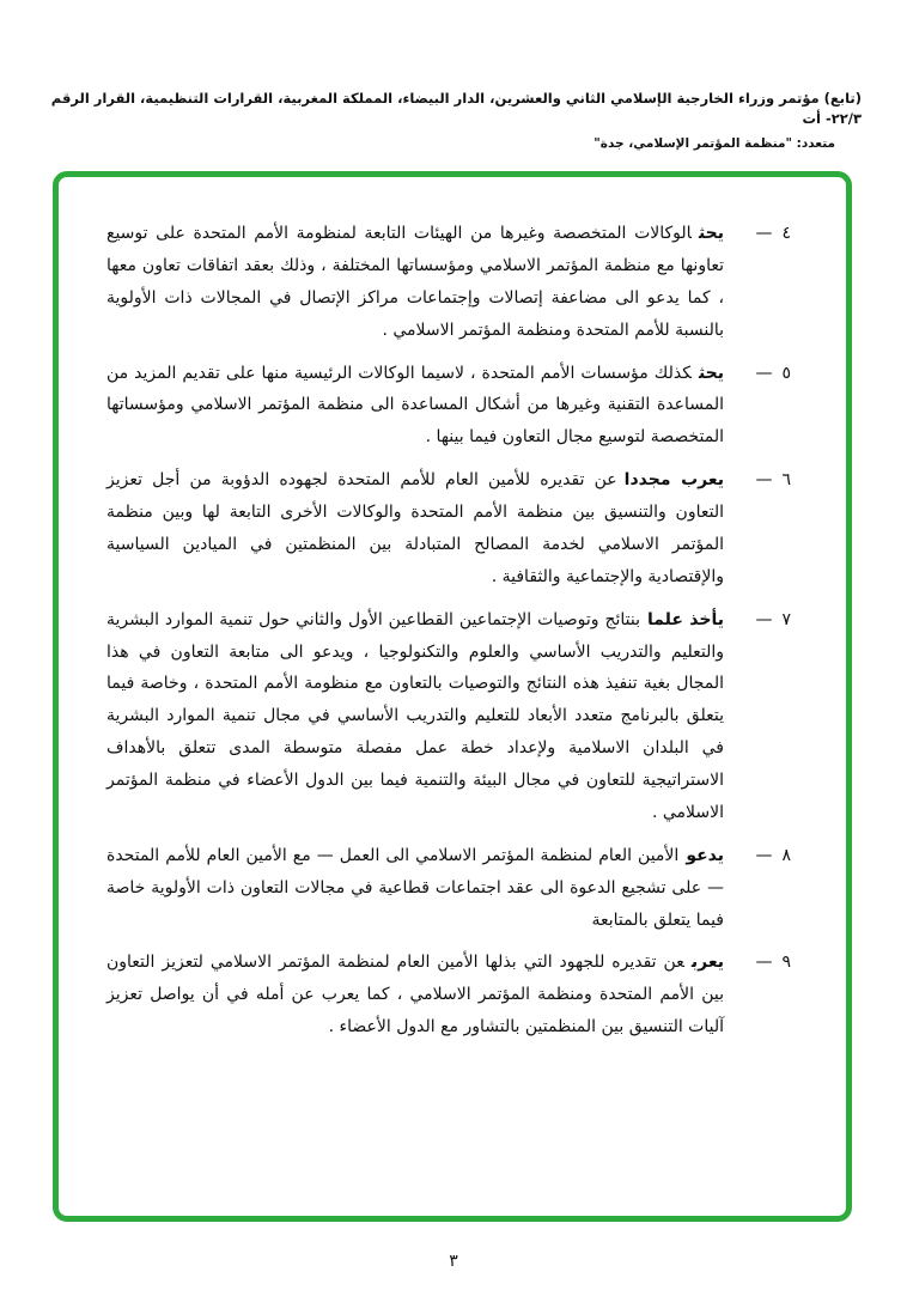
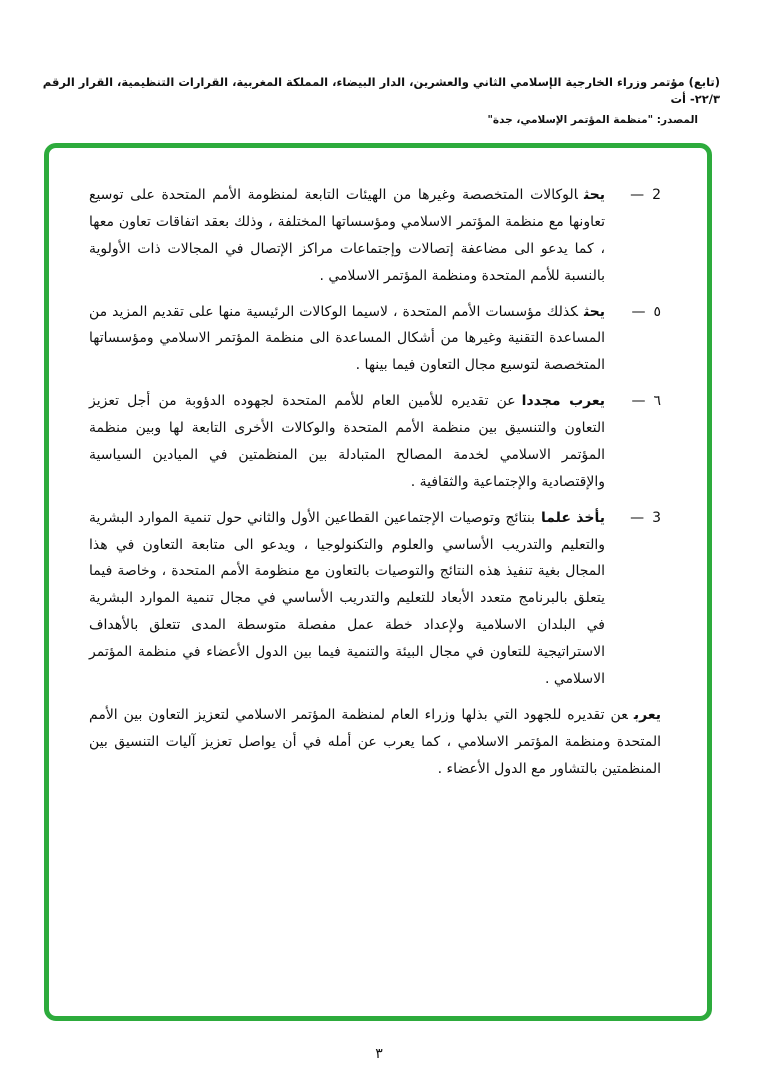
  (تابع) مؤتمر وزراء الخارجية الإسلامي الثاني والعشرين، الدار البيضاء، المملكة المغربية، القرارات التنظيمية، القرار الرقم ٢٢/٣- أت
- متعدد: "منظمة المؤتمر الإسلامي، جدة"
+ المصدر: "منظمة المؤتمر الإسلامي، جدة"
- ٤—
+ 2—
  يحثالوكالات المتخصصة وغيرها من الهيئات التابعة لمنظومة الأمم المتحدة على توسيع تعاونها مع منظمة المؤتمر الاسلامي ومؤسساتها المختلفة ، وذلك بعقد اتفاقات تعاون معها ، كما يدعو الى مضاعفة إتصالات وإجتماعات مراكز الإتصال في المجالات ذات الأولوية بالنسبة للأمم المتحدة ومنظمة المؤتمر الاسلامي .
  ٥—
  يحثكذلك مؤسسات الأمم المتحدة ، لاسيما الوكالات الرئيسية منها على تقديم المزيد من المساعدة التقنية وغيرها من أشكال المساعدة الى منظمة المؤتمر الاسلامي ومؤسساتها المتخصصة لتوسيع مجال التعاون فيما بينها .
  ٦—
  يعرب مجدداعن تقديره للأمين العام للأمم المتحدة لجهوده الدؤوبة من أجل تعزيز التعاون والتنسيق بين منظمة الأمم المتحدة والوكالات الأخرى التابعة لها وبين منظمة المؤتمر الاسلامي لخدمة المصالح المتبادلة بين المنظمتين في الميادين السياسية والإقتصادية والإجتماعية والثقافية .
- ٧—
+ 3—
  يأخذ علمابنتائج وتوصيات الإجتماعين القطاعين الأول والثاني حول تنمية الموارد البشرية والتعليم والتدريب الأساسي والعلوم والتكنولوجيا ، ويدعو الى متابعة التعاون في هذا المجال بغية تنفيذ هذه النتائج والتوصيات بالتعاون مع منظومة الأمم المتحدة ، وخاصة فيما يتعلق بالبرنامج متعدد الأبعاد للتعليم والتدريب الأساسي في مجال تنمية الموارد البشرية في البلدان الاسلامية ولإعداد خطة عمل مفصلة متوسطة المدى تتعلق بالأهداف الاستراتيجية للتعاون في مجال البيئة والتنمية فيما بين الدول الأعضاء في منظمة المؤتمر الاسلامي .
- ٨—
- يدعوالأمين العام لمنظمة المؤتمر الاسلامي الى العمل — مع الأمين العام للأمم المتحدة — على تشجيع الدعوة الى عقد اجتماعات قطاعية في مجالات التعاون ذات الأولوية خاصة فيما يتعلق بالمتابعة
- ٩—
- يعربعن تقديره للجهود التي بذلها الأمين العام لمنظمة المؤتمر الاسلامي لتعزيز التعاون بين الأمم المتحدة ومنظمة المؤتمر الاسلامي ، كما يعرب عن أمله في أن يواصل تعزيز آليات التنسيق بين المنظمتين بالتشاور مع الدول الأعضاء .
+ يعربعن تقديره للجهود التي بذلها وزراء العام لمنظمة المؤتمر الاسلامي لتعزيز التعاون بين الأمم المتحدة ومنظمة المؤتمر الاسلامي ، كما يعرب عن أمله في أن يواصل تعزيز آليات التنسيق بين المنظمتين بالتشاور مع الدول الأعضاء .
  ٣
